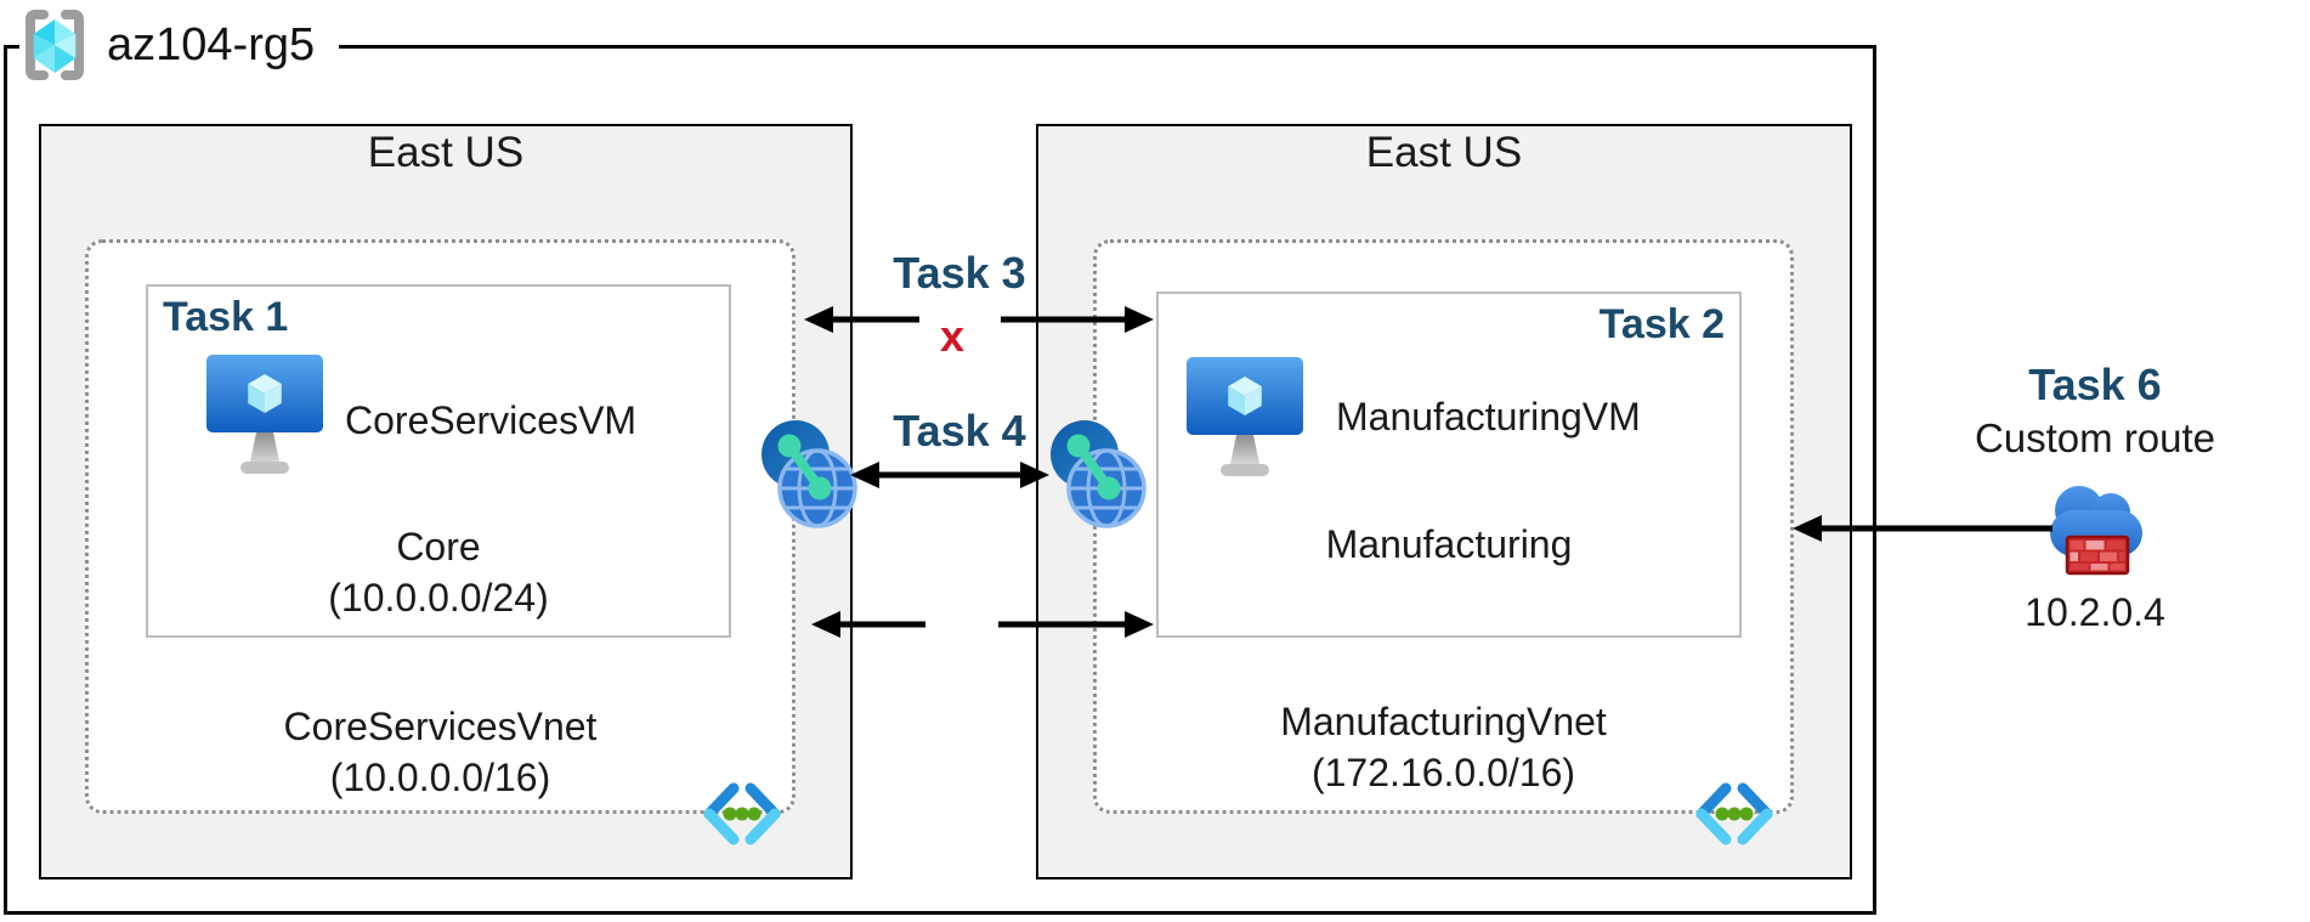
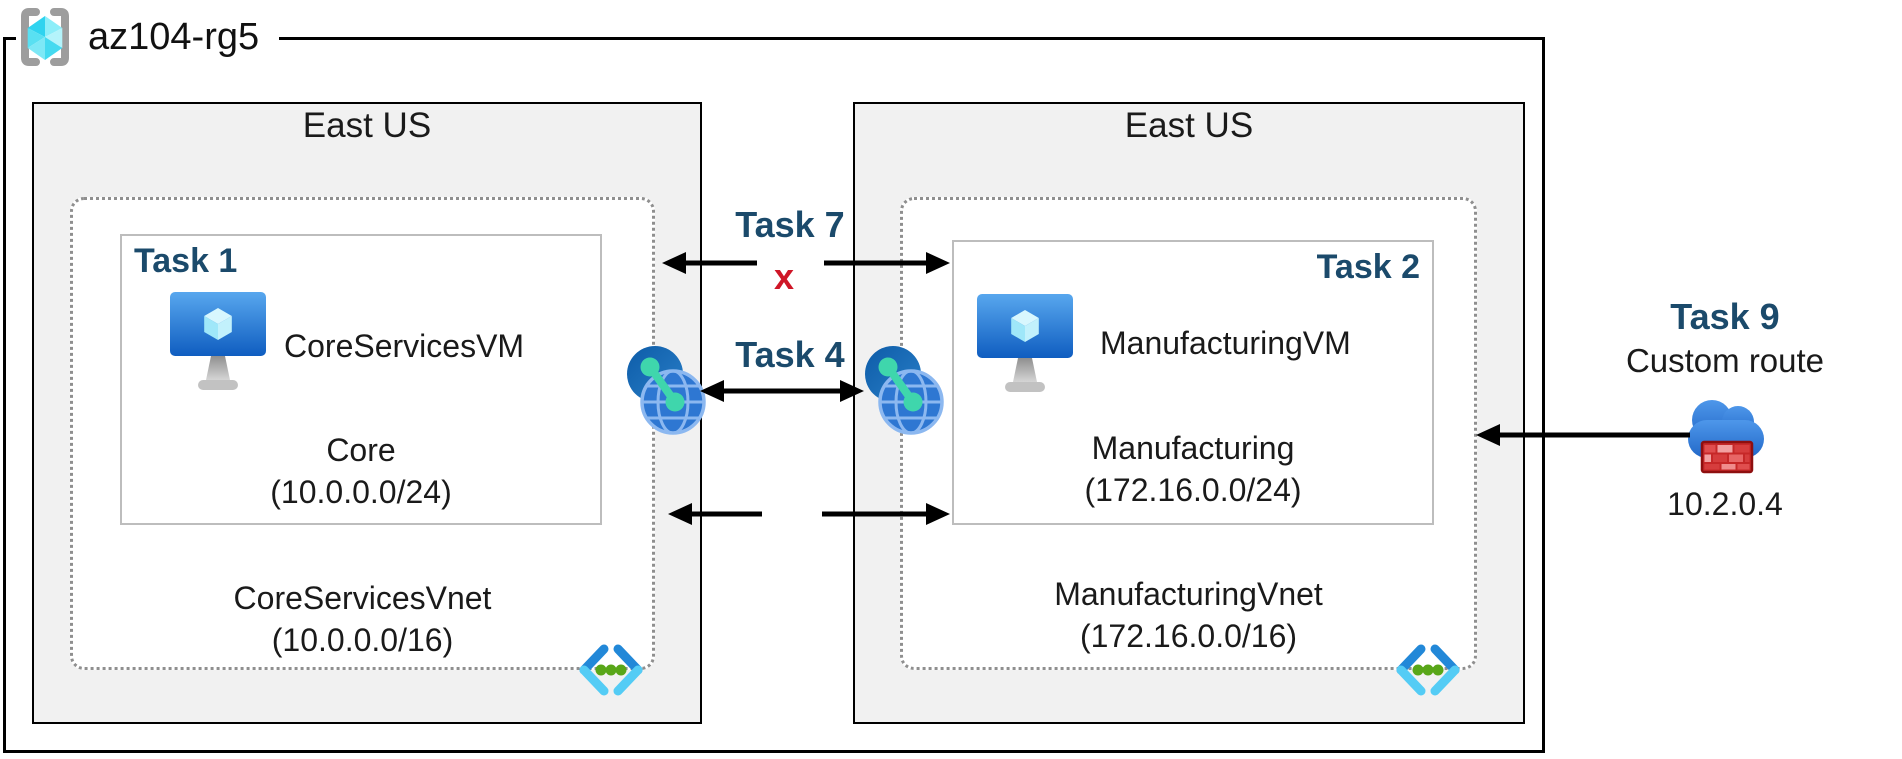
  az104-rg5
  East US
  East US
  Task 1
  CoreServicesVM
  Core
  (10.0.0.0/24)
  CoreServicesVnet
  (10.0.0.0/16)
  Task 2
  ManufacturingVM
  Manufacturing
+ (172.16.0.0/24)
  ManufacturingVnet
  (172.16.0.0/16)
- Task 3
+ Task 7
  x
  Task 4
- Task 6
+ Task 9
  Custom route
  10.2.0.4
